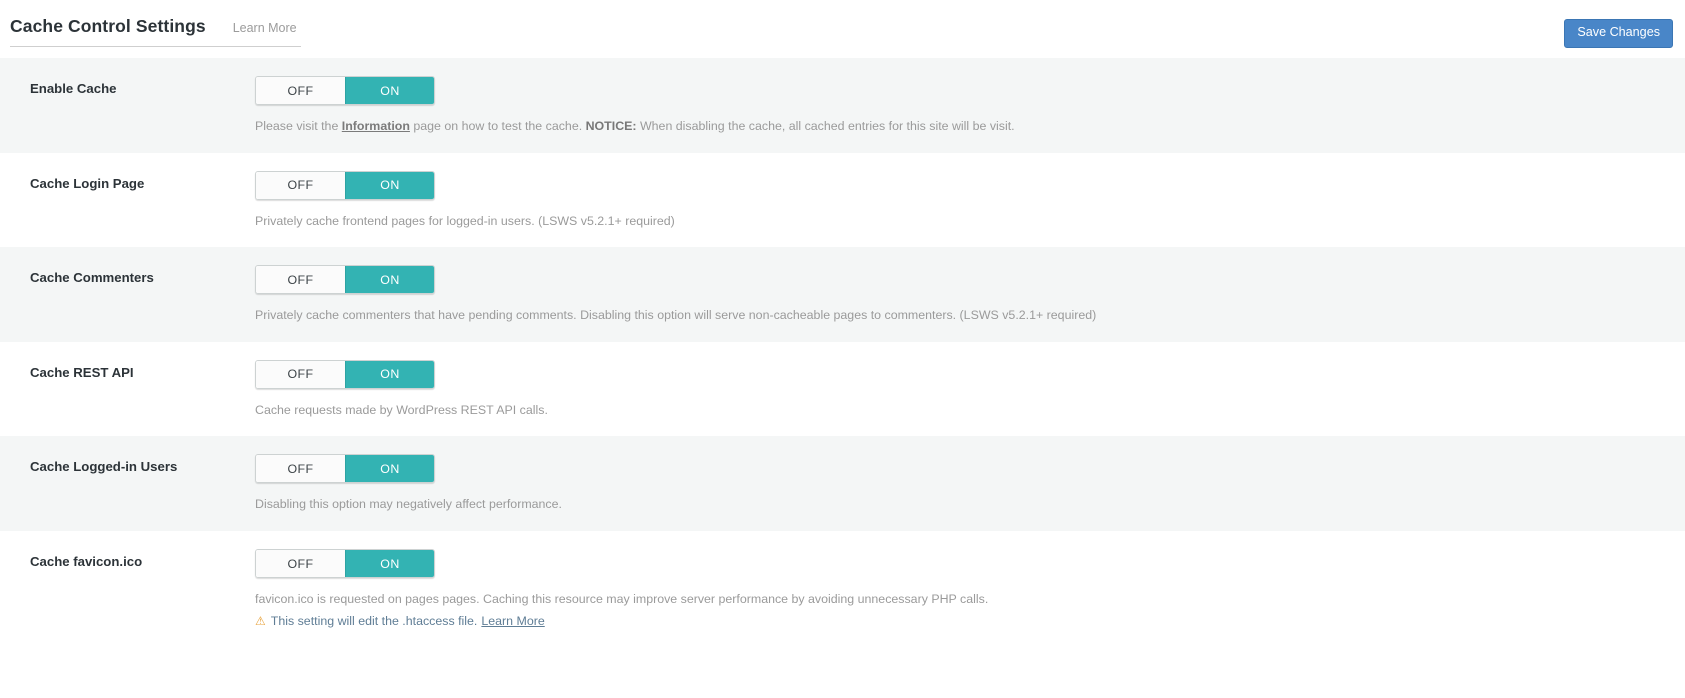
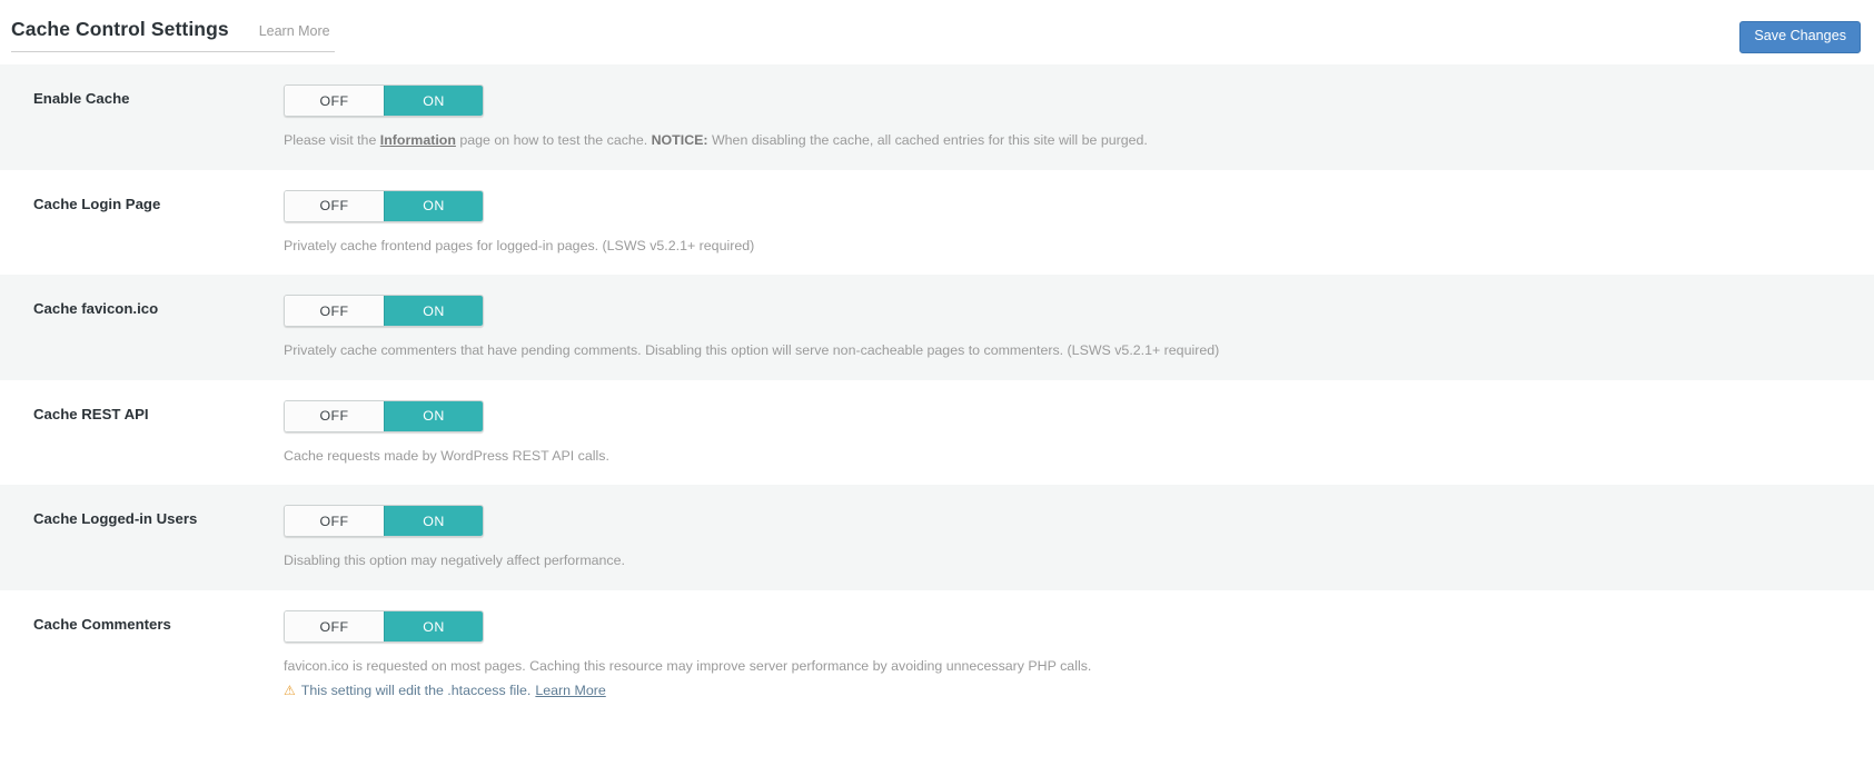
  Cache Control Settings
  Learn More
  Save Changes
  Enable Cache
  OFF
  ON
- Please visit the Information page on how to test the cache. NOTICE: When disabling the cache, all cached entries for this site will be visit.
+ Please visit the Information page on how to test the cache. NOTICE: When disabling the cache, all cached entries for this site will be purged.
  Cache Login Page
  OFF
  ON
- Privately cache frontend pages for logged-in users. (LSWS v5.2.1+ required)
+ Privately cache frontend pages for logged-in pages. (LSWS v5.2.1+ required)
- Cache Commenters
+ Cache favicon.ico
  OFF
  ON
  Privately cache commenters that have pending comments. Disabling this option will serve non-cacheable pages to commenters. (LSWS v5.2.1+ required)
  Cache REST API
  OFF
  ON
  Cache requests made by WordPress REST API calls.
  Cache Logged-in Users
  OFF
  ON
  Disabling this option may negatively affect performance.
- Cache favicon.ico
+ Cache Commenters
  OFF
  ON
- favicon.ico is requested on pages pages. Caching this resource may improve server performance by avoiding unnecessary PHP calls.
+ favicon.ico is requested on most pages. Caching this resource may improve server performance by avoiding unnecessary PHP calls.
  ⚠
  This setting will edit the .htaccess file.
  Learn More
